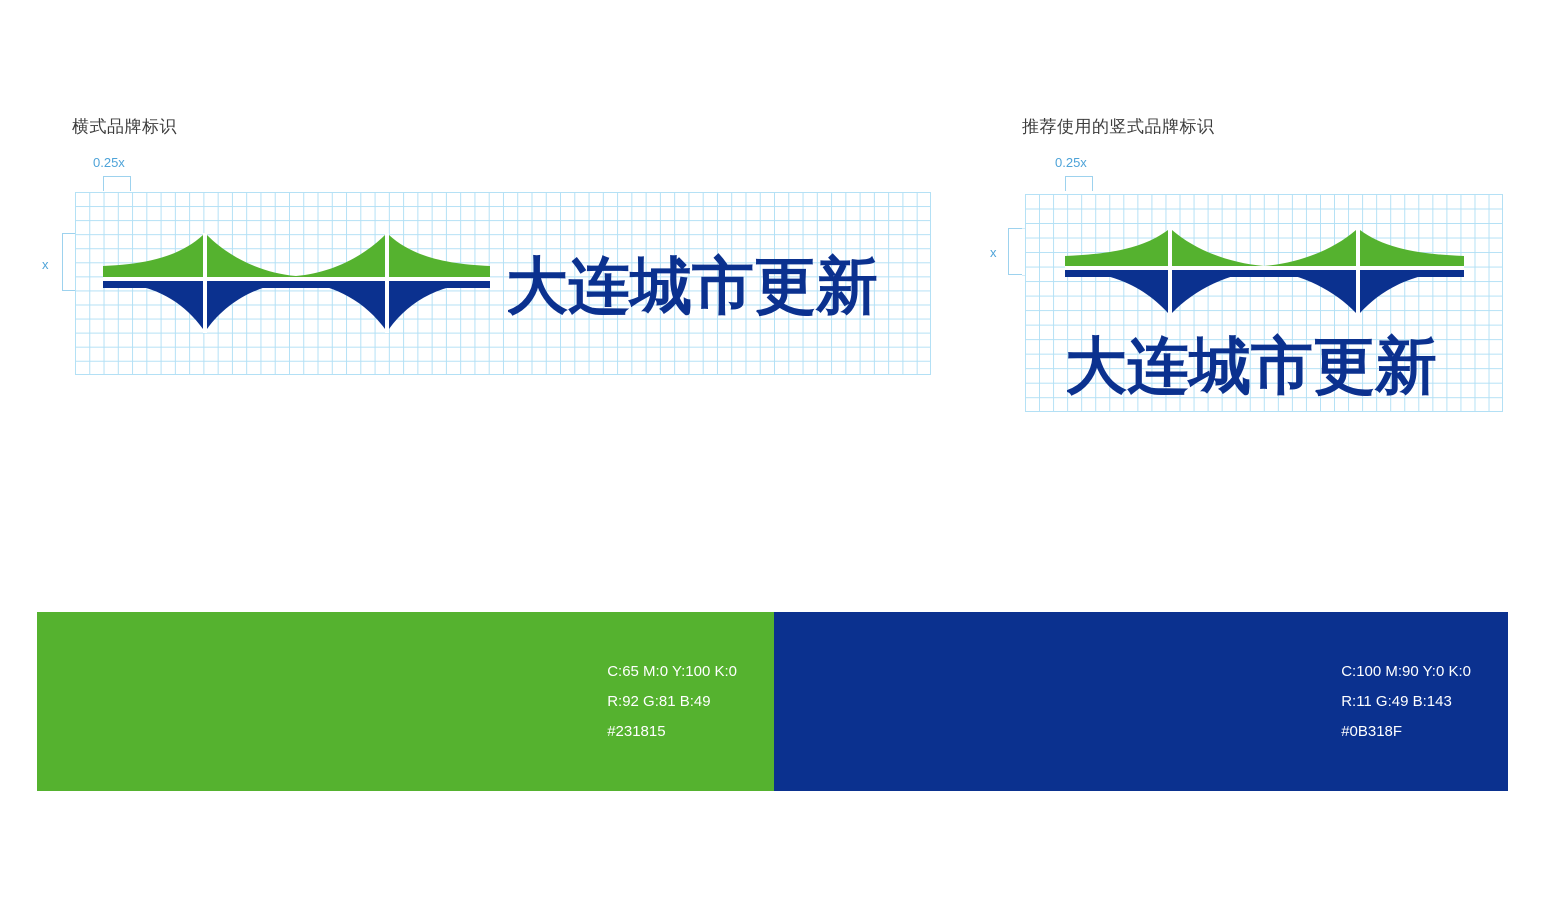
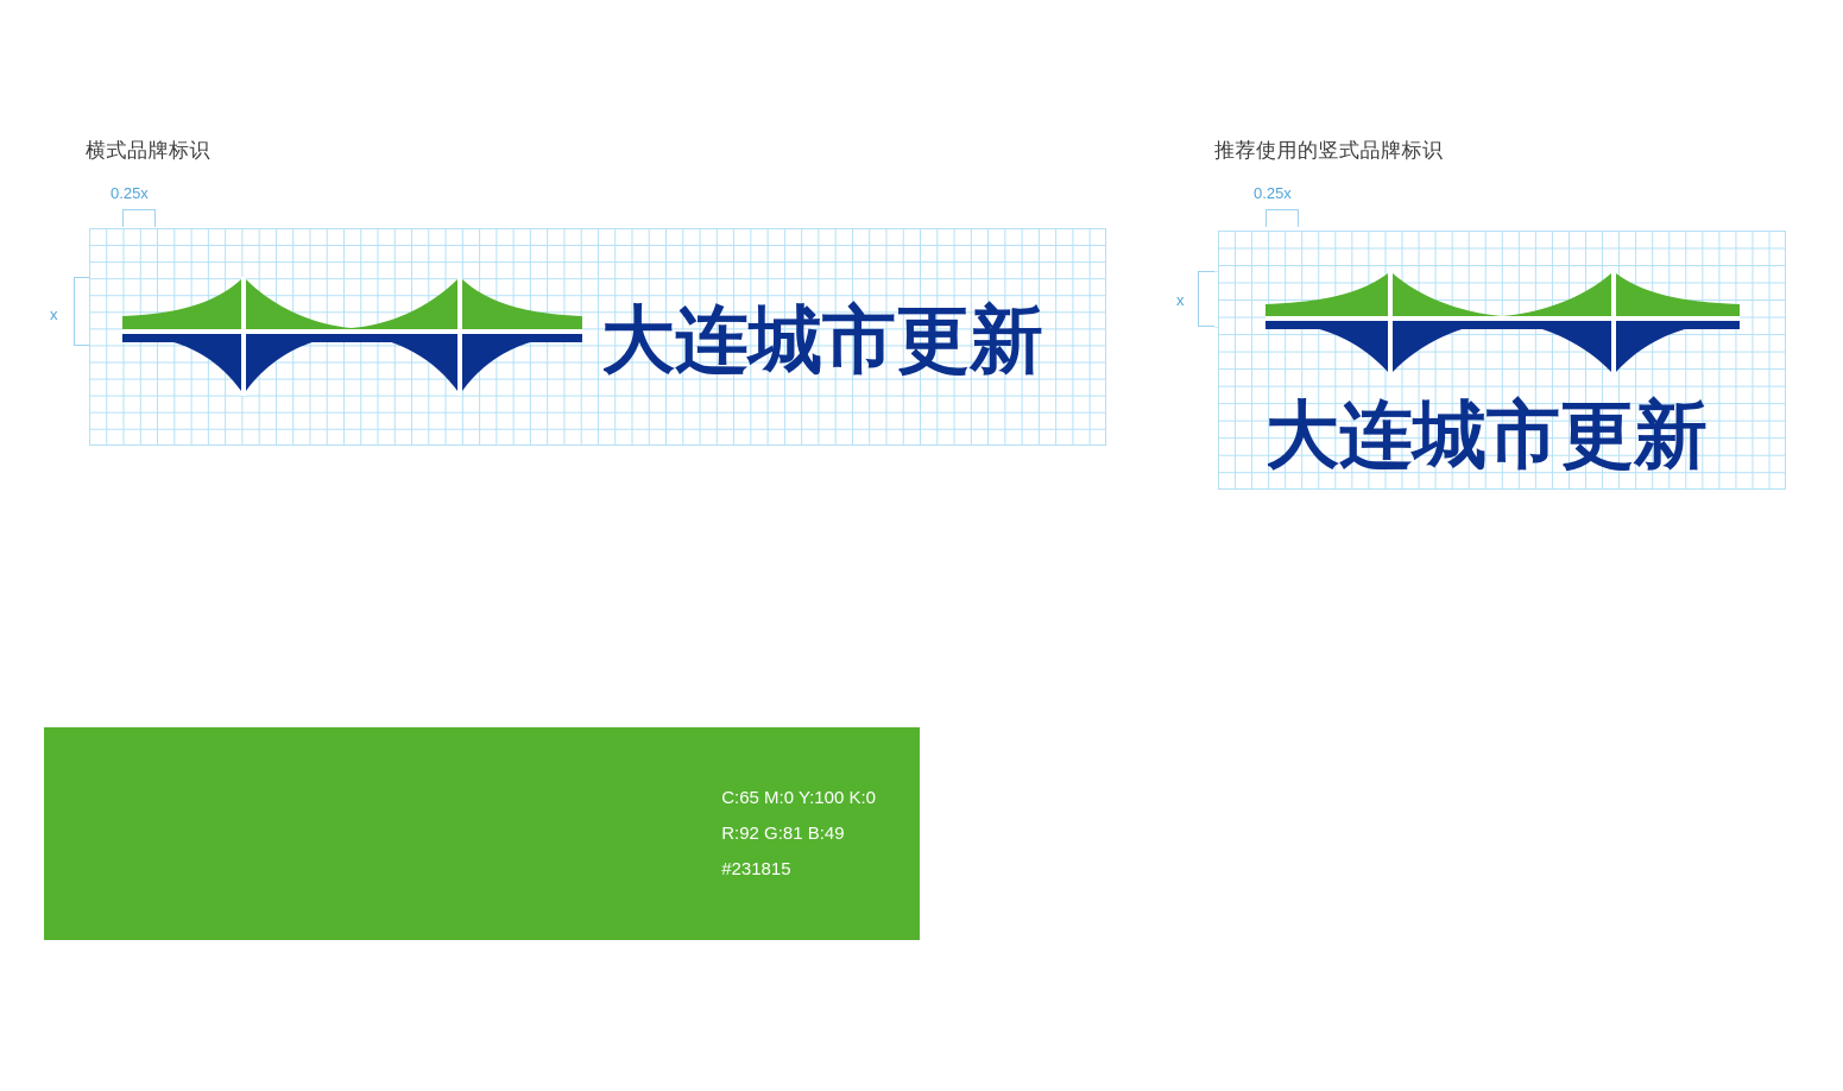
  横式品牌标识
  0.25x
  x
  大连城市更新
  推荐使用的竖式品牌标识
  0.25x
  x
  大连城市更新
  C:65 M:0 Y:100 K:0
  R:92 G:81 B:49
  #231815
- C:100 M:90 Y:0 K:0
- R:11 G:49 B:143
- #0B318F
